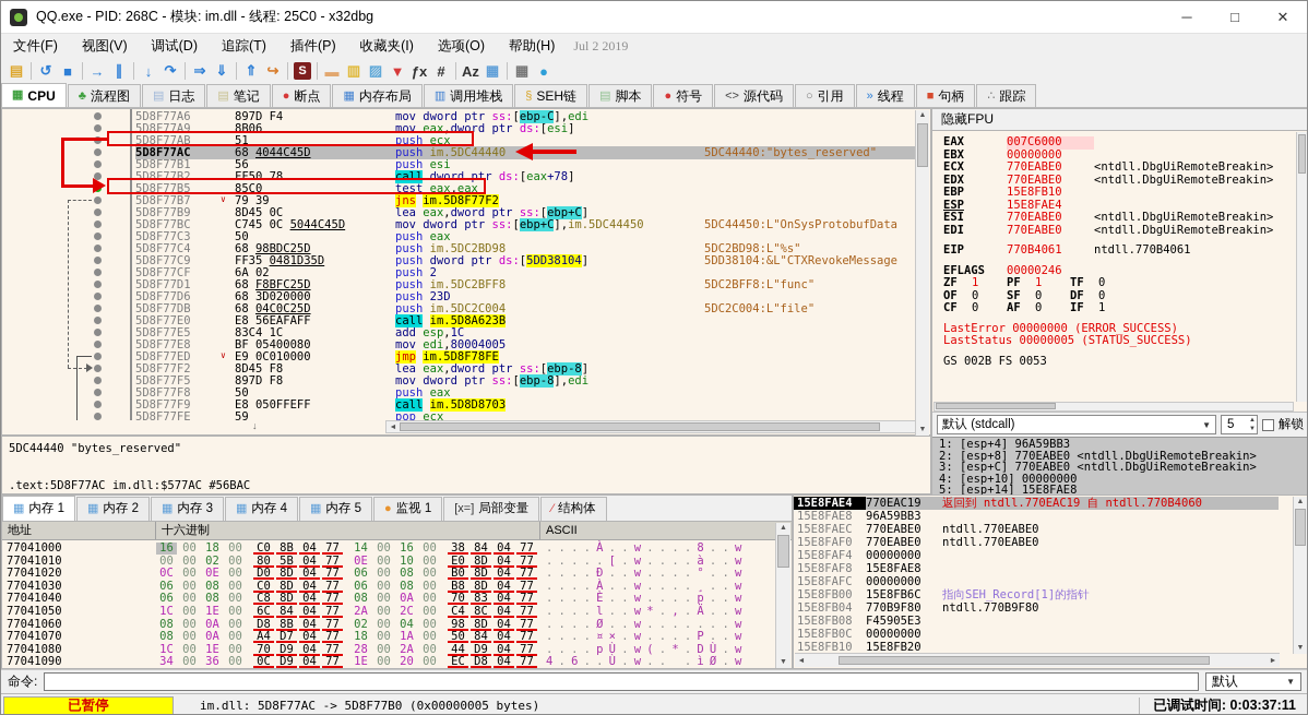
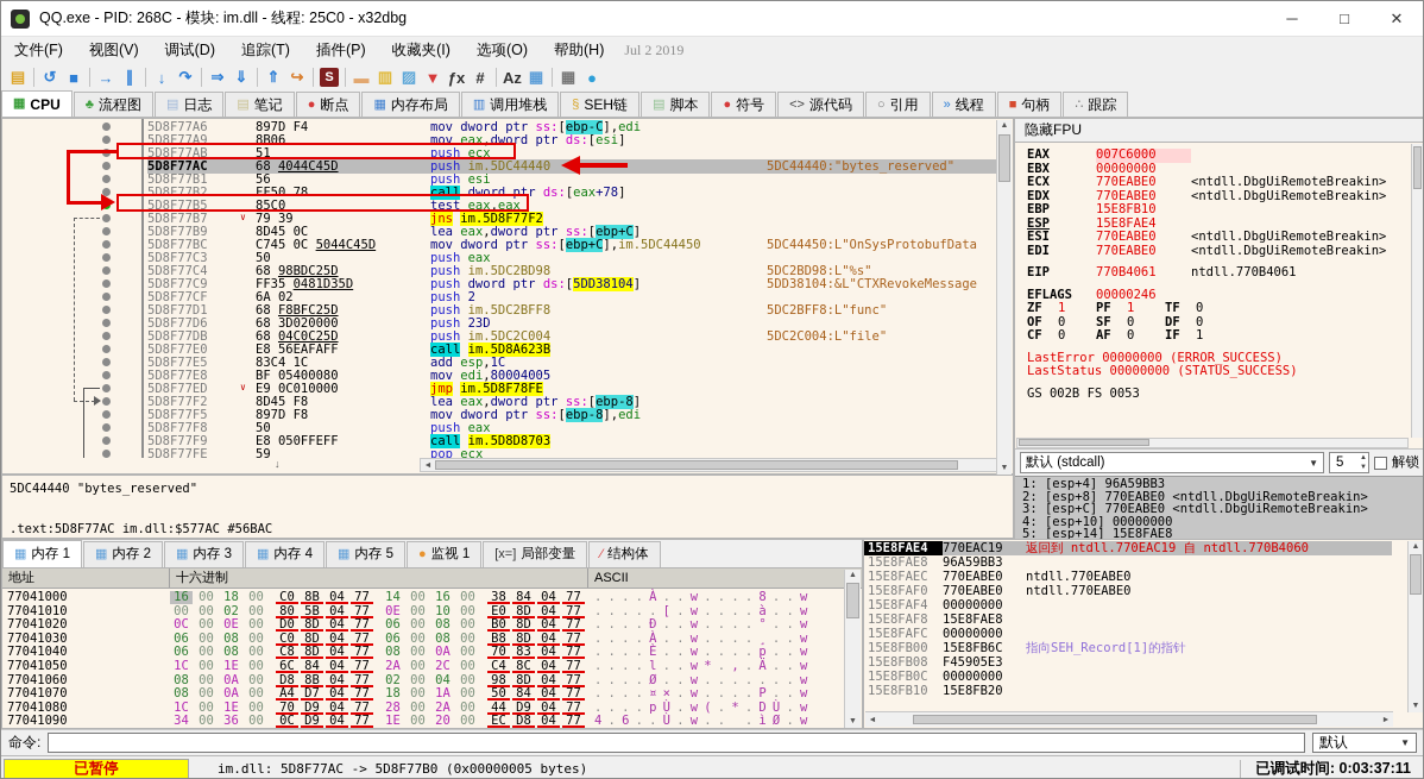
  QQ.exe - PID: 268C - 模块: im.dll - 线程: 25C0 - x32dbg
  ─
  □
  ✕
  文件(F)
  视图(V)
  调试(D)
  追踪(T)
  插件(P)
  收藏夹(I)
  选项(O)
  帮助(H)
  Jul 2 2019
  ▤
  ↺
  ■
  →
  ∥
  ↓
  ↷
  ⇒
  ⇓
  ⇑
  ↪
  S
  ▬
  ▥
  ▨
  ▼
  ƒx
  #
  Az
  ▦
  ▦
  ●
  ▦
  CPU
  ♣
  流程图
  ▤
  日志
  ▤
  笔记
  ●
  断点
  ▦
  内存布局
  ▥
  调用堆栈
  §
  SEH链
  ▤
  脚本
  ●
  符号
  <>
  源代码
  ○
  引用
  »
  线程
  ■
  句柄
  ∴
  跟踪
  5D8F77A6
  897D F4
  mov dword ptr ss:[ebp-C],edi
  5D8F77A9
  8B06
  mov eax,dword ptr ds:[esi]
  5D8F77AB
  51
  push ecx
  5D8F77AC
  68 4044C45D
  push im.5DC44440
  5DC44440:"bytes_reserved"
  5D8F77B1
  56
  push esi
  5D8F77B2
  FF50 78
  call dword ptr ds:[eax+78]
  5D8F77B5
  85C0
  test eax,eax
  5D8F77B7
  ∨
  79 39
  jns im.5D8F77F2
  5D8F77B9
  8D45 0C
  lea eax,dword ptr ss:[ebp+C]
  5D8F77BC
  C745 0C 5044C45D
  mov dword ptr ss:[ebp+C],im.5DC44450
  5DC44450:L"OnSysProtobufData
  5D8F77C3
  50
  push eax
  5D8F77C4
  68 98BDC25D
  push im.5DC2BD98
  5DC2BD98:L"%s"
  5D8F77C9
  FF35 0481D35D
  push dword ptr ds:[5DD38104]
  5DD38104:&L"CTXRevokeMessage
  5D8F77CF
  6A 02
  push 2
  5D8F77D1
  68 F8BFC25D
  push im.5DC2BFF8
  5DC2BFF8:L"func"
  5D8F77D6
  68 3D020000
  push 23D
  5D8F77DB
  68 04C0C25D
  push im.5DC2C004
  5DC2C004:L"file"
  5D8F77E0
  E8 56EAFAFF
  call im.5D8A623B
  5D8F77E5
  83C4 1C
  add esp,1C
  5D8F77E8
  BF 05400080
  mov edi,80004005
  5D8F77ED
  ∨
  E9 0C010000
  jmp im.5D8F78FE
  5D8F77F2
  8D45 F8
  lea eax,dword ptr ss:[ebp-8]
  5D8F77F5
  897D F8
  mov dword ptr ss:[ebp-8],edi
  5D8F77F8
  50
  push eax
  5D8F77F9
  E8 050FFEFF
  call im.5D8D8703
  5D8F77FE
  59
  pop ecx
  ↓
  隐藏FPU
  EAX 007C6000
  EBX 00000000
  ECX 770EABE0 <ntdll.DbgUiRemoteBreakin>
  EDX 770EABE0 <ntdll.DbgUiRemoteBreakin>
  EBP 15E8FB10
  ESP 15E8FAE4
  ESI 770EABE0 <ntdll.DbgUiRemoteBreakin>
  EDI 770EABE0 <ntdll.DbgUiRemoteBreakin>
  EIP 770B4061 ntdll.770B4061
  EFLAGS 00000246
  ZF 1 PF 1 TF 0
  OF 0 SF 0 DF 0
  CF 0 AF 0 IF 1
  LastError 00000000 (ERROR_SUCCESS)
- LastStatus 00000005 (STATUS_SUCCESS)
+ LastStatus 00000000 (STATUS_SUCCESS)
  GS 002B FS 0053
  默认 (stdcall)
  ▼
  5
  解锁
  1: [esp+4] 96A59BB3
  2: [esp+8] 770EABE0 <ntdll.DbgUiRemoteBreakin>
  3: [esp+C] 770EABE0 <ntdll.DbgUiRemoteBreakin>
  4: [esp+10] 00000000
  5: [esp+14] 15E8FAE8
  5DC44440 "bytes_reserved"
  .text:5D8F77AC im.dll:$577AC #56BAC
  ▦
  内存 1
  ▦
  内存 2
  ▦
  内存 3
  ▦
  内存 4
  ▦
  内存 5
  ●
  监视 1
  [x=]
  局部变量
  ⁄
  结构体
  地址
  十六进制
  ASCII
  77041000 16 00 18 00 C0 8B 04 77 14 00 16 00 38 84 04 77 ....À..w....8..w
  77041010 00 00 02 00 80 5B 04 77 0E 00 10 00 E0 8D 04 77 .....[.w....à..w
  77041020 0C 00 0E 00 D0 8D 04 77 06 00 08 00 B0 8D 04 77 ....Ð..w....°..w
  77041030 06 00 08 00 C0 8D 04 77 06 00 08 00 B8 8D 04 77 ....À..w....¸..w
  77041040 06 00 08 00 C8 8D 04 77 08 00 0A 00 70 83 04 77 ....È..w....p..w
  77041050 1C 00 1E 00 6C 84 04 77 2A 00 2C 00 C4 8C 04 77 ....l..w*.,.Ä..w
  77041060 08 00 0A 00 D8 8B 04 77 02 00 04 00 98 8D 04 77 ....Ø..w.......w
  77041070 08 00 0A 00 A4 D7 04 77 18 00 1A 00 50 84 04 77 ....¤×.w....P..w
  77041080 1C 00 1E 00 70 D9 04 77 28 00 2A 00 44 D9 04 77 ....pÙ.w(.*.DÙ.w
  77041090 34 00 36 00 0C D9 04 77 1E 00 20 00 EC D8 04 77 4.6..Ù.w.. .ìØ.w
  15E8FAE4
  770EAC19
  返回到 ntdll.770EAC19 自 ntdll.770B4060
  15E8FAE8
  96A59BB3
  15E8FAEC
  770EABE0
  ntdll.770EABE0
  15E8FAF0
  770EABE0
  ntdll.770EABE0
  15E8FAF4
  00000000
  15E8FAF8
  15E8FAE8
  15E8FAFC
  00000000
  15E8FB00
  15E8FB6C
  指向SEH_Record[1]的指针
- 15E8FB04
- 770B9F80
- ntdll.770B9F80
  15E8FB08
  F45905E3
  15E8FB0C
  00000000
  15E8FB10
  15E8FB20
  命令:
  默认
  ▼
  已暂停
  im.dll: 5D8F77AC -> 5D8F77B0 (0x00000005 bytes)
  已调试时间: 0:03:37:11
